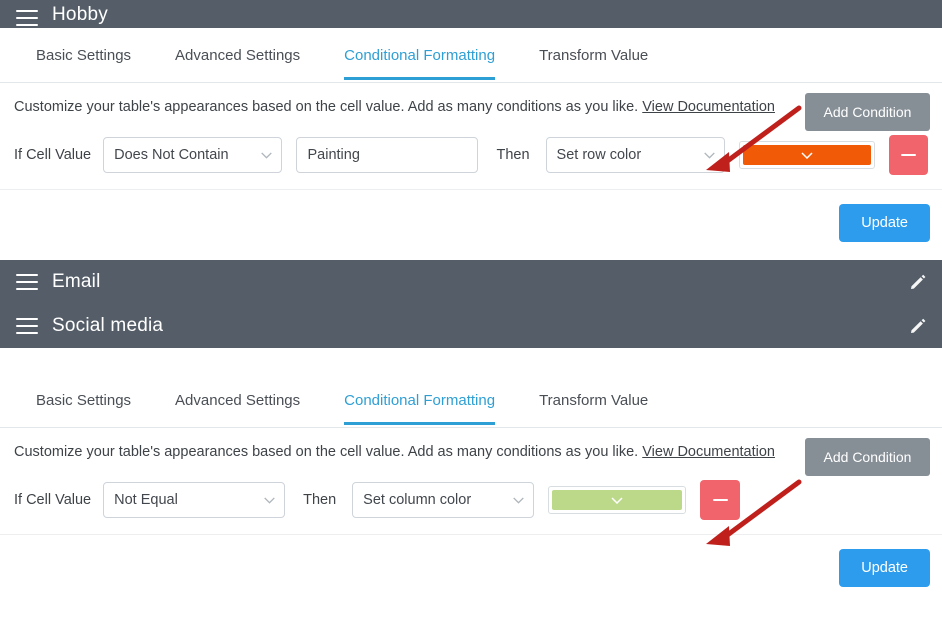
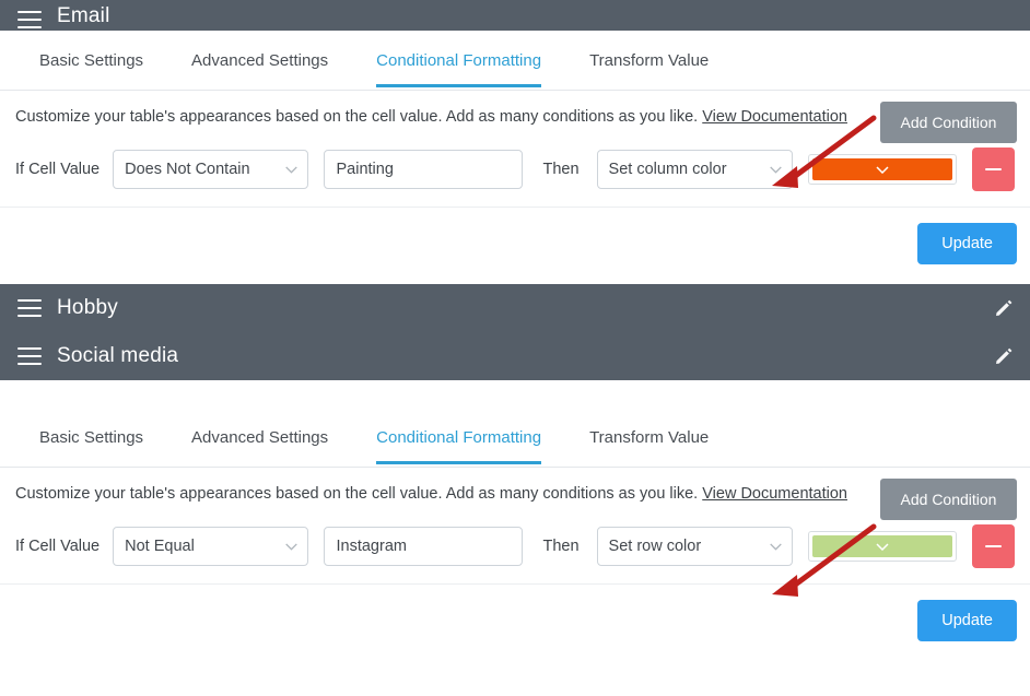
- Hobby
+ Email
  Basic Settings
  Advanced Settings
  Conditional Formatting
  Transform Value
  Customize your table's appearances based on the cell value. Add as many conditions as you like. View Documentation
  Add Condition
  If Cell Value
  Does Not Contain
  Painting
  Then
- Set row color
+ Set column color
  Update
- Email
+ Hobby
  Social media
  Basic Settings
  Advanced Settings
  Conditional Formatting
  Transform Value
  Customize your table's appearances based on the cell value. Add as many conditions as you like. View Documentation
  Add Condition
  If Cell Value
  Not Equal
+ Instagram
  Then
- Set column color
+ Set row color
  Update
